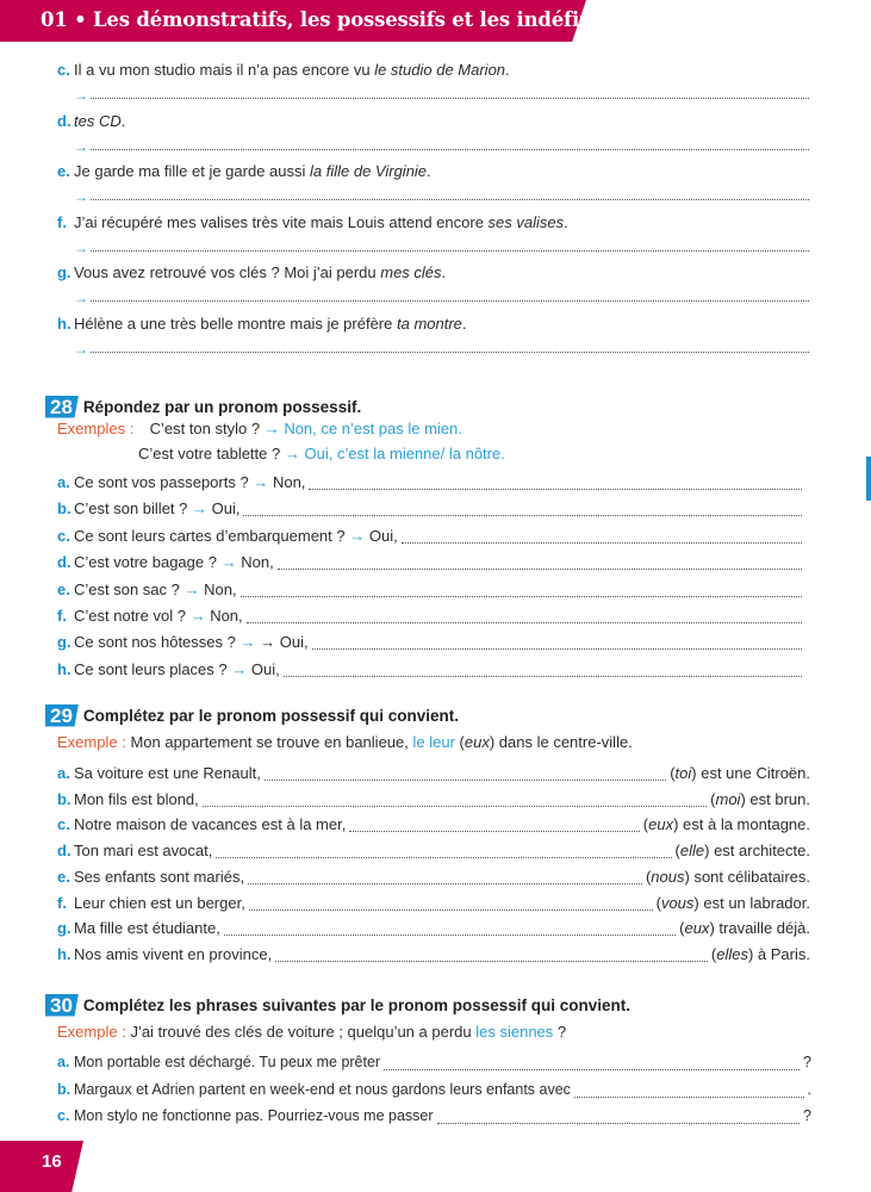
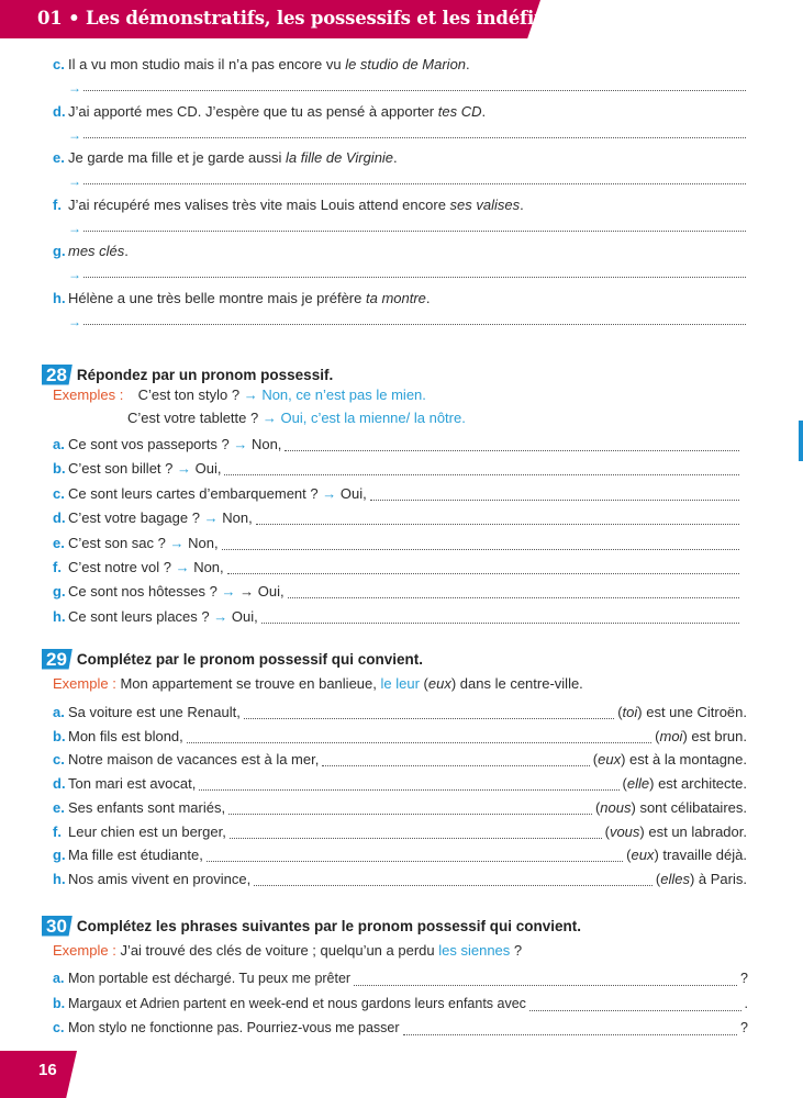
  01 • Les démonstratifs, les possessifs et les indéfinis
  c.
  Il a vu mon studio mais il n’a pas encore vu
  le studio de Marion
  .
  →
  d.
+ J’ai apporté mes CD. J’espère que tu as pensé à apporter
  tes CD
  .
  →
  e.
  Je garde ma fille et je garde aussi
  la fille de Virginie
  .
  →
  f.
  J’ai récupéré mes valises très vite mais Louis attend encore
  ses valises
  .
  →
  g.
- Vous avez retrouvé vos clés ? Moi j’ai perdu
  mes clés
  .
  →
  h.
  Hélène a une très belle montre mais je préfère
  ta montre
  .
  →
  28
  Répondez par un pronom possessif.
  Exemples : C’est ton stylo ? → Non, ce n’est pas le mien.
  C’est votre tablette ? → Oui, c’est la mienne/ la nôtre.
  a.
  Ce sont vos passeports ?
  →
  Non,
  b.
  C’est son billet ?
  →
  Oui,
  c.
  Ce sont leurs cartes d’embarquement ?
  →
  Oui,
  d.
  C’est votre bagage ?
  →
  Non,
  e.
  C’est son sac ?
  →
  Non,
  f.
  C’est notre vol ?
  →
  Non,
  g.
  Ce sont nos hôtesses ?
  →
  →
  Oui,
  h.
  Ce sont leurs places ?
  →
  Oui,
  29
  Complétez par le pronom possessif qui convient.
  Exemple : Mon appartement se trouve en banlieue, le leur (eux) dans le centre-ville.
  a.
  Sa voiture est une Renault,
  (toi) est une Citroën.
  b.
  Mon fils est blond,
  (moi) est brun.
  c.
  Notre maison de vacances est à la mer,
  (eux) est à la montagne.
  d.
  Ton mari est avocat,
  (elle) est architecte.
  e.
  Ses enfants sont mariés,
  (nous) sont célibataires.
  f.
  Leur chien est un berger,
  (vous) est un labrador.
  g.
  Ma fille est étudiante,
  (eux) travaille déjà.
  h.
  Nos amis vivent en province,
  (elles) à Paris.
  30
  Complétez les phrases suivantes par le pronom possessif qui convient.
  Exemple : J’ai trouvé des clés de voiture ; quelqu’un a perdu les siennes ?
  a.
  Mon portable est déchargé. Tu peux me prêter
  ?
  b.
  Margaux et Adrien partent en week-end et nous gardons leurs enfants avec
  .
  c.
  Mon stylo ne fonctionne pas. Pourriez-vous me passer
  ?
  16
